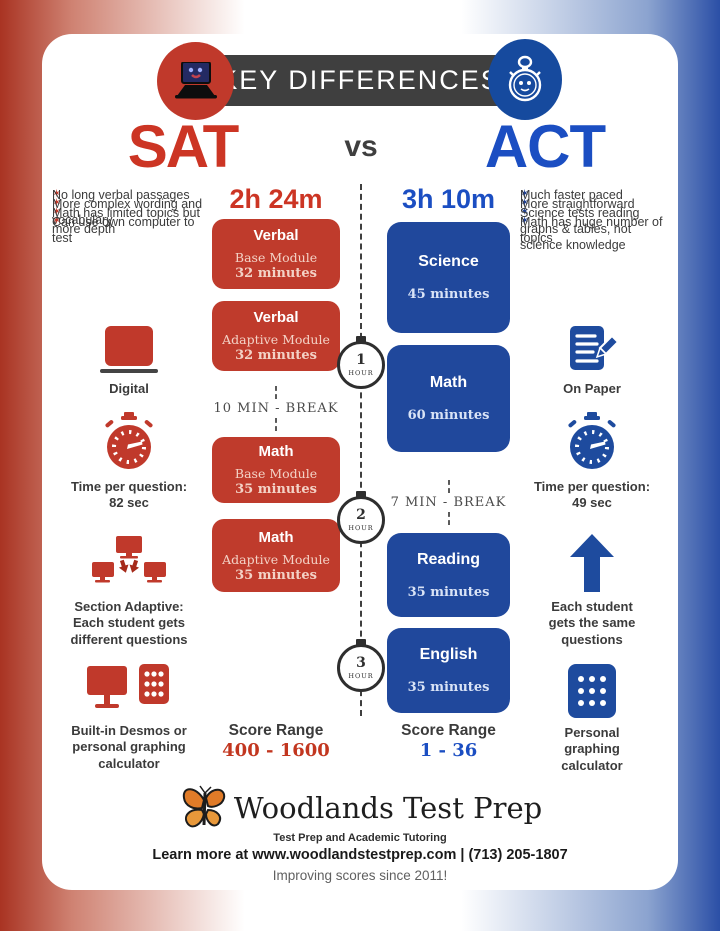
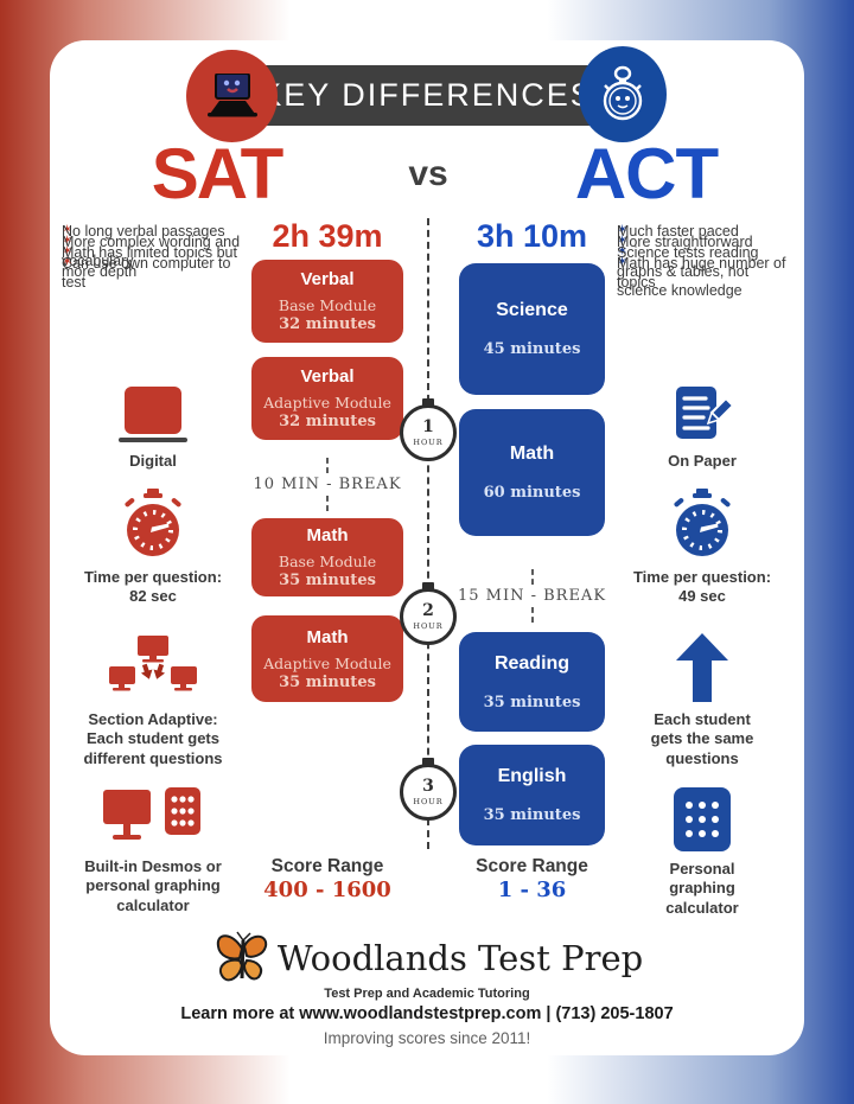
  EY DIFFERENCE
  SAT
  vs
  ACT
  ✶
  No long verbal passages
  ✶
  More complex wording and vocabulary
  ✶
  Math has limited topics but more depth
  ✶
  Can use own computer to test
  ✶
  Much faster paced
  ✶
  More straightforward
  ✶
  Science tests reading graphs & tables, not science knowledge
  ✶
  Math has huge number of topics
- 2h 24m
+ 2h 39m
  3h 10m
  Verbal
  Base Module
  32 minutes
  Verbal
  Adaptive Module
  32 minutes
  10 MIN - BREAK
  Math
  Base Module
  35 minutes
  Math
  Adaptive Module
  35 minutes
  1
  HOUR
  2
  HOUR
  3
  HOUR
  Science
  45 minutes
  Math
  60 minutes
- 7 MIN - BREAK
+ 15 MIN - BREAK
  Reading
  35 minutes
  English
  35 minutes
  Digital
  Time per question:
  82 sec
  Section Adaptive:
  Each student gets
  different questions
  Built-in Desmos or
  personal graphing
  calculator
  On Paper
  Time per question:
  49 sec
  Each student
  gets the same
  questions
  Personal
  graphing
  calculator
  Score Range
  400 - 1600
  Score Range
  1 - 36
  Woodlands Test Prep
  Test Prep and Academic Tutoring
  Learn more at www.woodlandstestprep.com | (713) 205-1807
  Improving scores since 2011!
